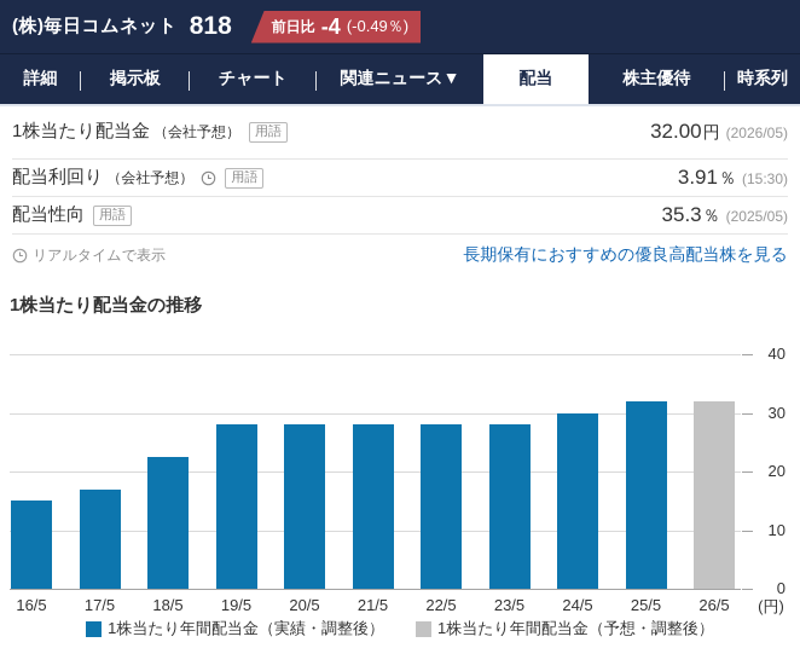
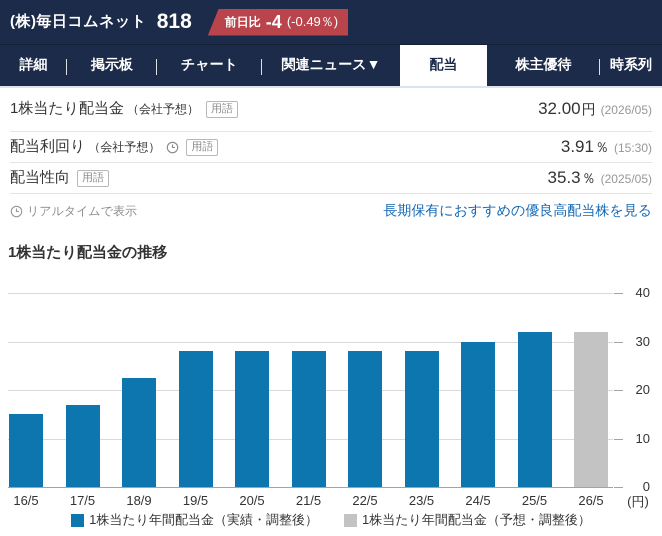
  (株)毎日コムネット
  818
  前日比
  -4
  (-0.49％)
  詳細
  掲示板
  チャート
  関連ニュース▼
  配当
  株主優待
  時系列
  1株当たり配当金
  （会社予想）
  用語
  32.00
  円
  (2026/05)
  配当利回り
  （会社予想）
  用語
  3.91
  ％
  (15:30)
  配当性向
  用語
  35.3
  ％
  (2025/05)
  リアルタイムで表示
  長期保有におすすめの優良高配当株を見る
  1株当たり配当金の推移
  1株当たり年間配当金（実績・調整後）
  1株当たり年間配当金（予想・調整後）
  0
  10
  20
  30
  40
  16/5
  17/5
- 18/5
+ 18/9
  19/5
  20/5
  21/5
  22/5
  23/5
  24/5
  25/5
  26/5
  (円)
